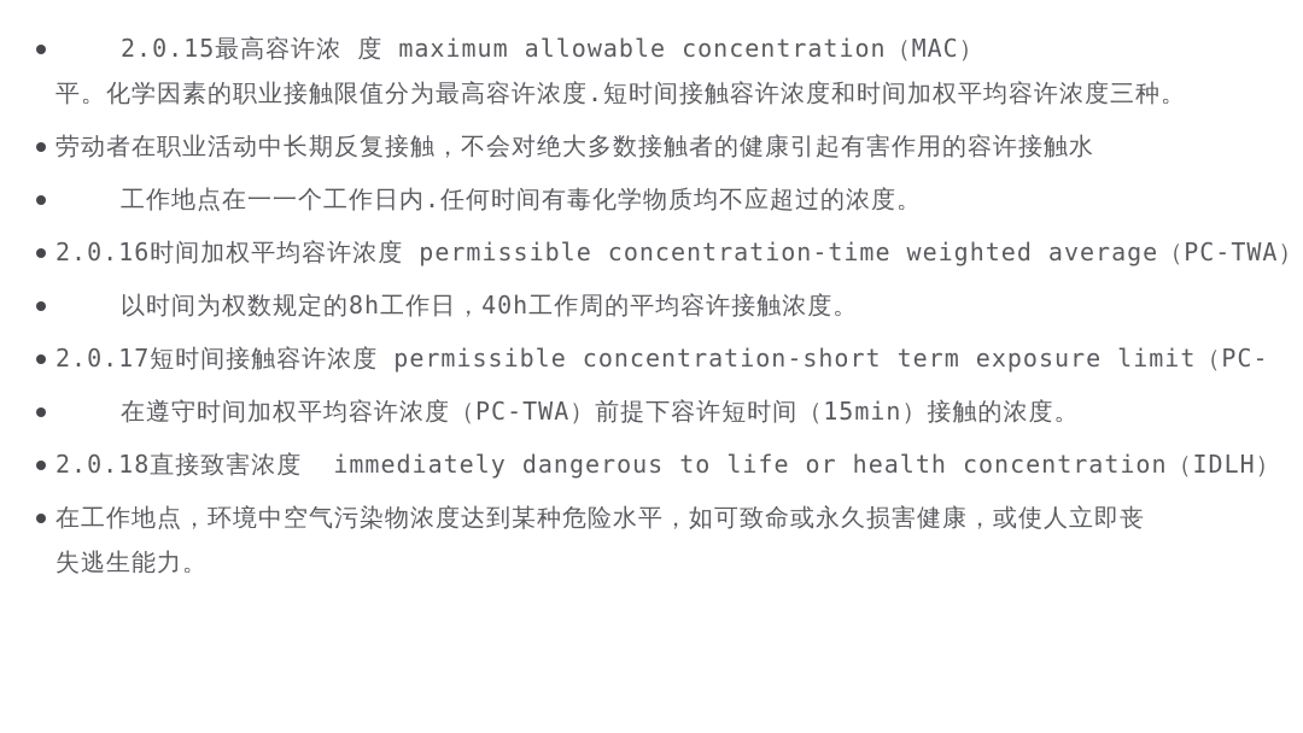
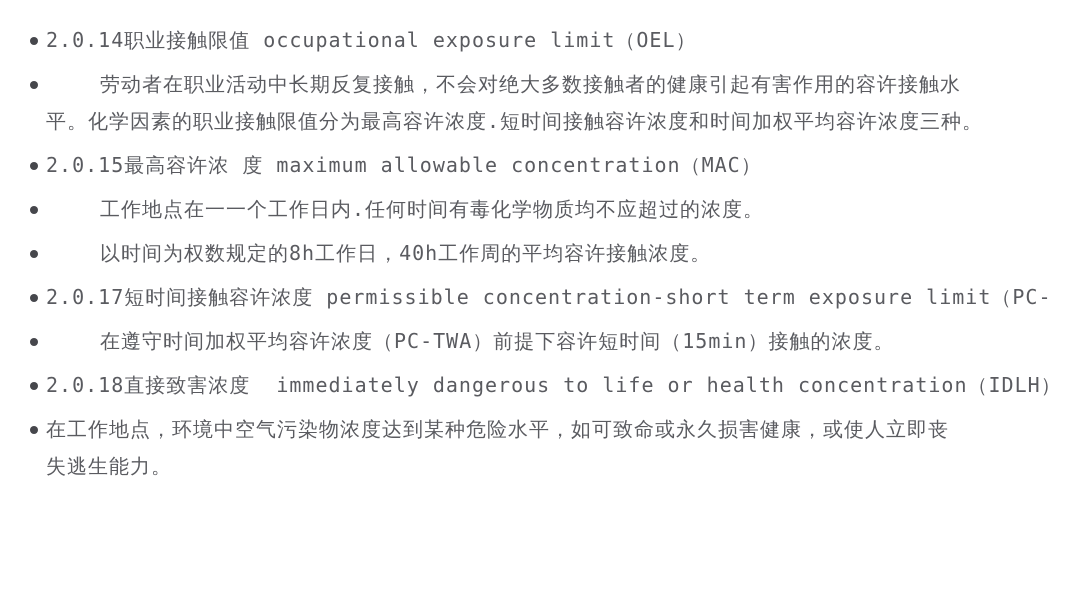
+ 2.0.14职业接触限值 occupational exposure limit（OEL）
- 2.0.15最高容许浓 度 maximum allowable concentration（MAC）
+ 劳动者在职业活动中长期反复接触，不会对绝大多数接触者的健康引起有害作用的容许接触水
  平。化学因素的职业接触限值分为最高容许浓度.短时间接触容许浓度和时间加权平均容许浓度三种。
- 劳动者在职业活动中长期反复接触，不会对绝大多数接触者的健康引起有害作用的容许接触水
+ 2.0.15最高容许浓 度 maximum allowable concentration（MAC）
  工作地点在一一个工作日内.任何时间有毒化学物质均不应超过的浓度。
- 2.0.16时间加权平均容许浓度 permissible concentration-time weighted average（PC-TWA）
  以时间为权数规定的8h工作日，40h工作周的平均容许接触浓度。
  2.0.17短时间接触容许浓度 permissible concentration-short term exposure limit（PC-
  在遵守时间加权平均容许浓度（PC-TWA）前提下容许短时间（15min）接触的浓度。
  2.0.18直接致害浓度 immediately dangerous to life or health concentration（IDLH）
  在工作地点，环境中空气污染物浓度达到某种危险水平，如可致命或永久损害健康，或使人立即丧
  失逃生能力。
